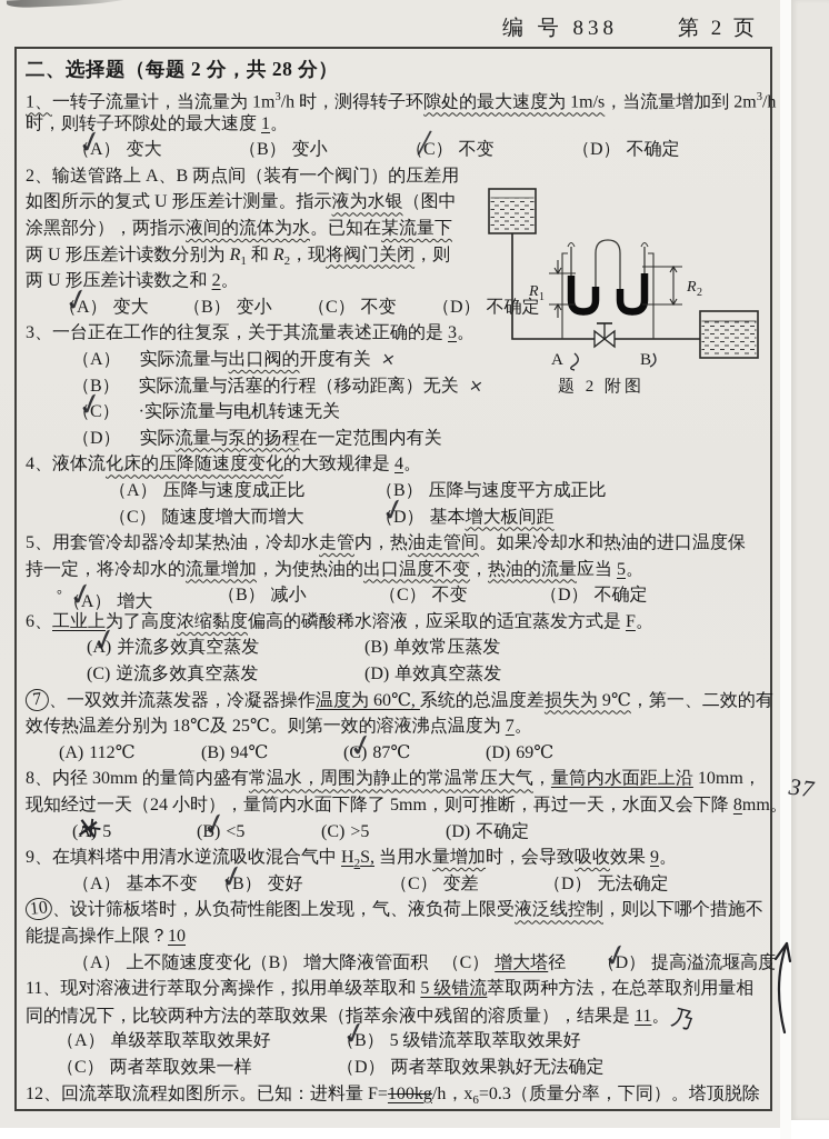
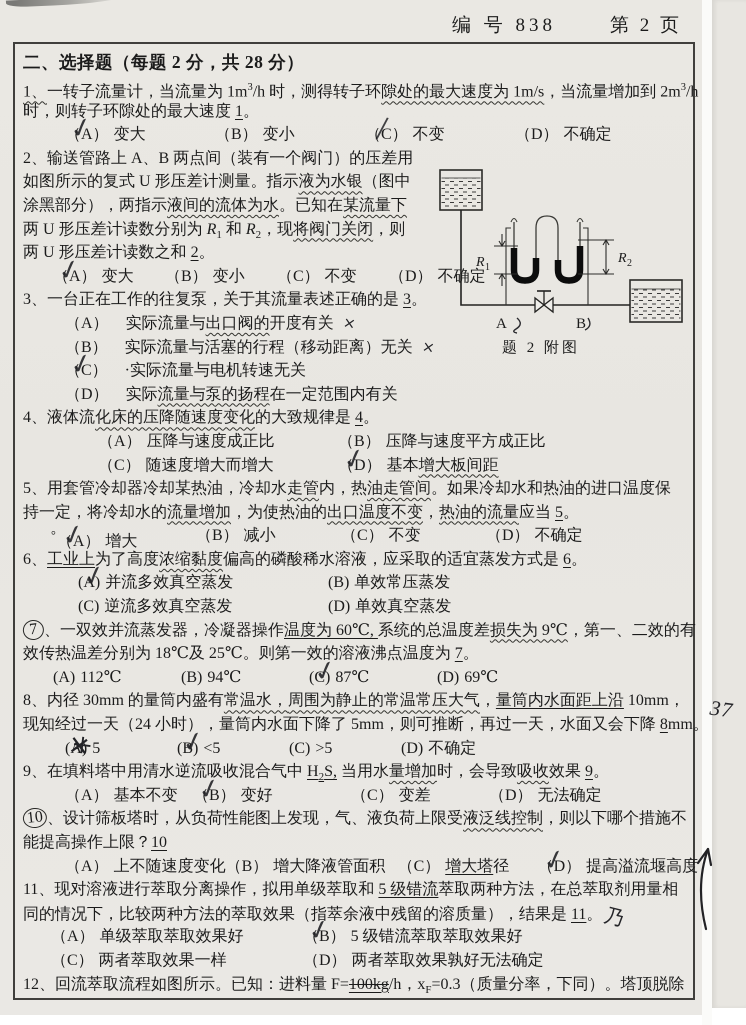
  编 号 838
  第 2 页
  二、选择题（每题 2 分，共 28 分）
  1、一转子流量计，当流量为 1m3/h 时，测得转子环隙处的最大速度为 1m/s，当流量增加到 2m3/h
  时，则转子环隙处的最大速度 1。
  （A）
  变大 （B） 变小 （C）
  不变 （D） 不确定
  2、输送管路上 A、B 两点间（装有一个阀门）的压差用
  如图所示的复式 U 形压差计测量。指示液为水银（图中
  涂黑部分），两指示液间的流体为水。已知在某流量下
  两 U 形压差计读数分别为 R1 和 R2，现将阀门关闭，则
  两 U 形压差计读数之和 2。
  （A）
  变大 （B） 变小 （C） 不变 （D） 不定
  3、一台正在工作的往复泵，关于其流量表述正确的是 3。
  （C）
  ·实际流量与电机转速无关
  （D） 实际流量与泵的扬程在一定范围内有关
  4、液体流化床的压降随速度变化的大致规律是 4。
  （A） 压降与速度成正比 （B） 压降与速度平方成正比
  （C） 随速度增大而增大 （D）
  基本增大板间距
  5、用套管冷却器冷却某热油，冷却水走管内，热油走管间。如果冷却水和热油的进口温度保
  持一定，将冷却水的流量增加，为使热油的出口温度不变，热油的流量应当 5。
  °（A）
  增大 （B） 减小 （C） 不变 （D） 不确定
- 6、工业上为了高度浓缩黏度偏高的磷酸稀水溶液，应采取的适宜蒸发方式是 F。
+ 6、工业上为了高度浓缩黏度偏高的磷酸稀水溶液，应采取的适宜蒸发方式是 6。
  (A)
  并流多效真空蒸发 (B) 单效常压蒸发
  (C) 逆流多效真空蒸发 (D) 单效真空蒸发
  效传热温差分别为 18℃及 25℃。则第一效的溶液沸点温度为 7。
  (A) 112℃ (B) 94℃ (C)
  87℃ (D) 69℃
  8、内径 30mm 的量筒内盛有常温水，周围为静止的常温常压大气，量筒内水面距上沿 10mm，
  现知经过一天（24 小时），量筒内水面下降了 5mm，则可推断，再过一天，水面又会下降 8mm。
  (A)
  5 (B)
  <5 (C) >5 (D) 不确定
  9、在填料塔中用清水逆流吸收混合气中 H2S, 当用水量增加时，会导致吸收效果 9。
  （A） 基本不变 （B）
  变好 （C） 变差 （D） 无法确定
  能提高操作上限？10
  （A） 上不随速度变化（B） 增大降液管面积 （C） 增大塔径 （D）
  提高溢流堰高度
  11、现对溶液进行萃取分离操作，拟用单级萃取和 5 级错流萃取两种方法，在总萃取剂用量相
  （A） 单级萃取萃取效果好 （B）
  5 级错流萃取萃取效果好
  （C） 两者萃取效果一样 （D） 两者萃取效果孰好无法确定
- 12、回流萃取流程如图所示。已知：进料量 F=100kg/h，x6=0.3（质量分率，下同）。塔顶脱除
+ 12、回流萃取流程如图所示。已知：进料量 F=100kg/h，xF=0.3（质量分率，下同）。塔顶脱除
  R
  1
  R
  2
  A
  B
  题 2 附图
